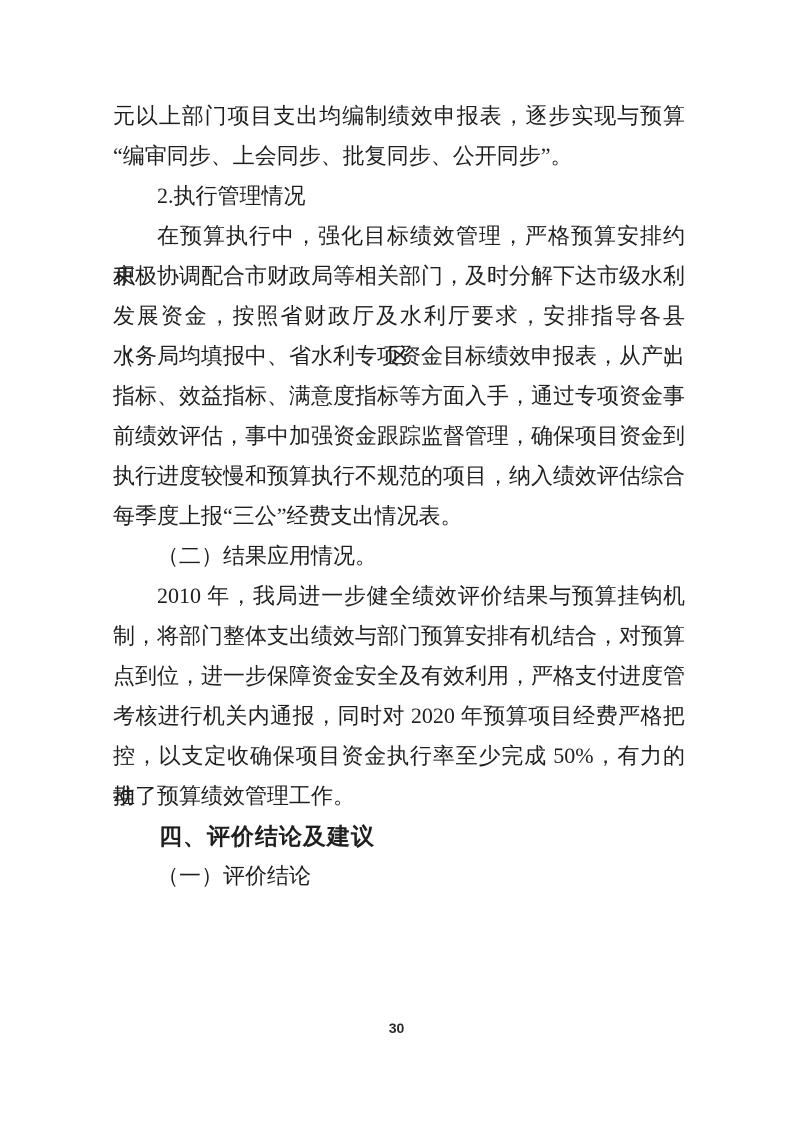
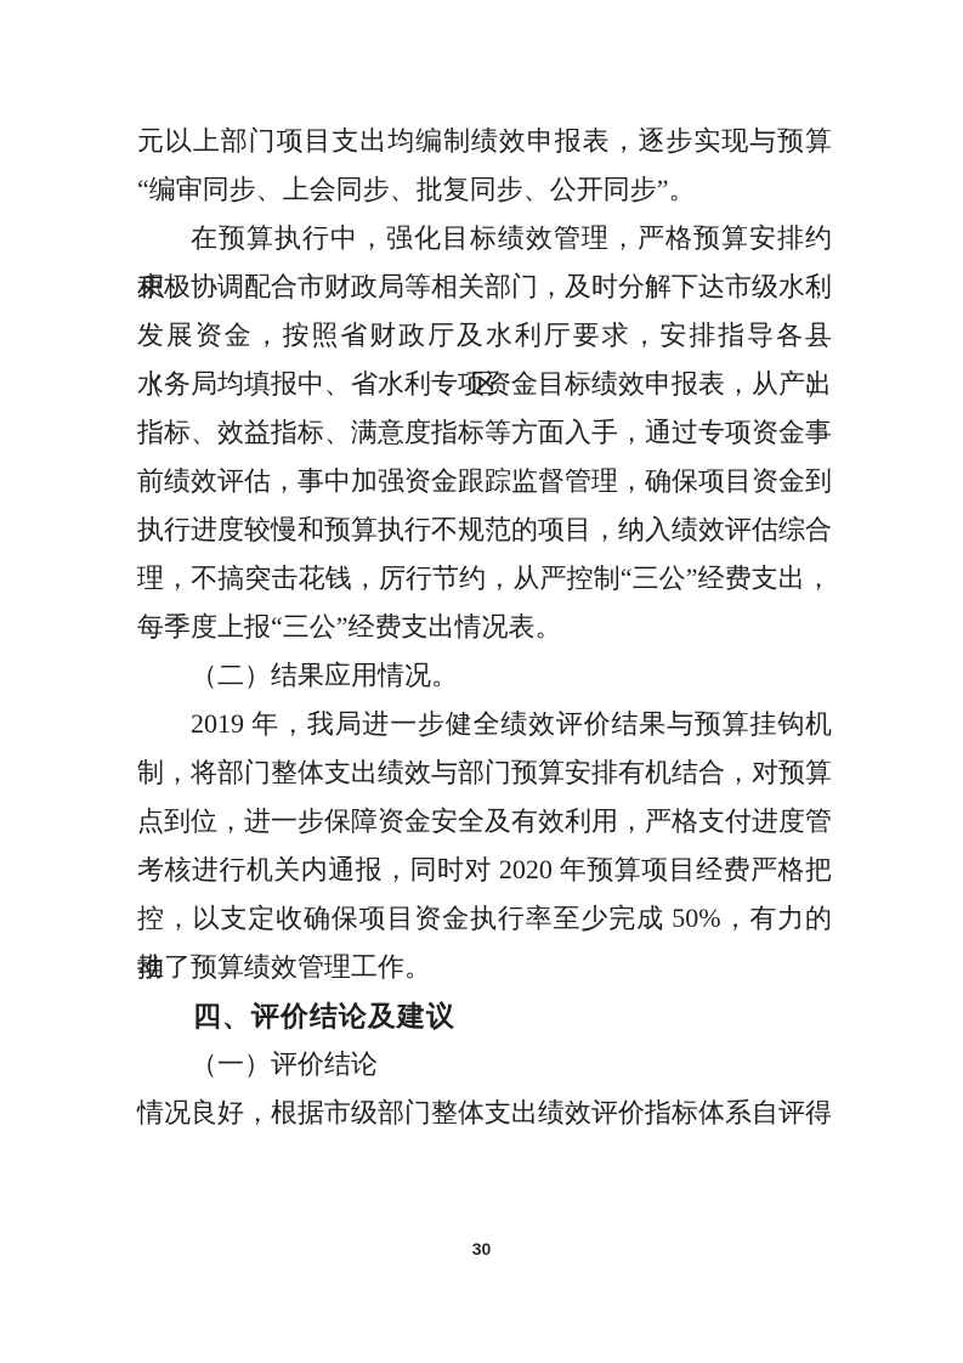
  元以上部门项目支出均编制绩效申报表，逐步实现与预算
  “编审同步、上会同步、批复同步、公开同步”。
- 2.执行管理情况
  在预算执行中，强化目标绩效管理，严格预算安排约束，
  积极协调配合市财政局等相关部门，及时分解下达市级水利
  发展资金，按照省财政厅及水利厅要求，安排指导各县（区）
  水务局均填报中、省水利专项资金目标绩效申报表，从产出
  指标、效益指标、满意度指标等方面入手，通过专项资金事
  前绩效评估，事中加强资金跟踪监督管理，确保项目资金到
  执行进度较慢和预算执行不规范的项目，纳入绩效评估综合
+ 理，不搞突击花钱，厉行节约，从严控制“三公”经费支出，
  每季度上报“三公”经费支出情况表。
  （二）结果应用情况。
- 2010 年，我局进一步健全绩效评价结果与预算挂钩机
+ 2019 年，我局进一步健全绩效评价结果与预算挂钩机
  制，将部门整体支出绩效与部门预算安排有机结合，对预算
  点到位，进一步保障资金安全及有效利用，严格支付进度管
  考核进行机关内通报，同时对 2020 年预算项目经费严格把
  控，以支定收确保项目资金执行率至少完成 50%，有力的推
  动了预算绩效管理工作。
  四、评价结论及建议
  （一）评价结论
+ 情况良好，根据市级部门整体支出绩效评价指标体系自评得
  30
